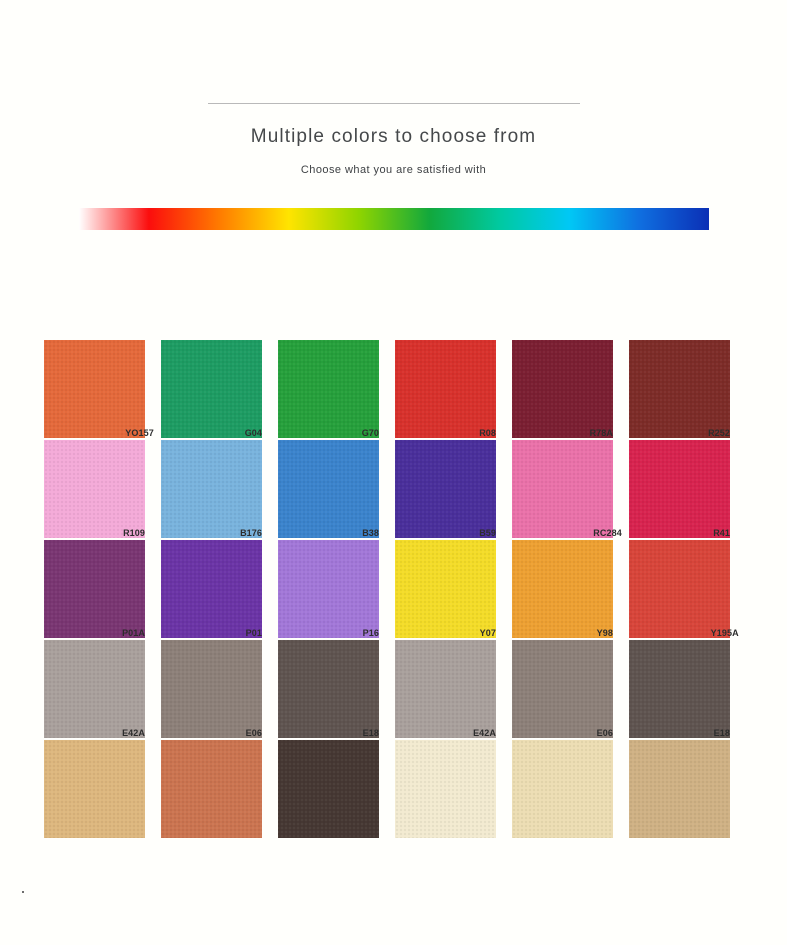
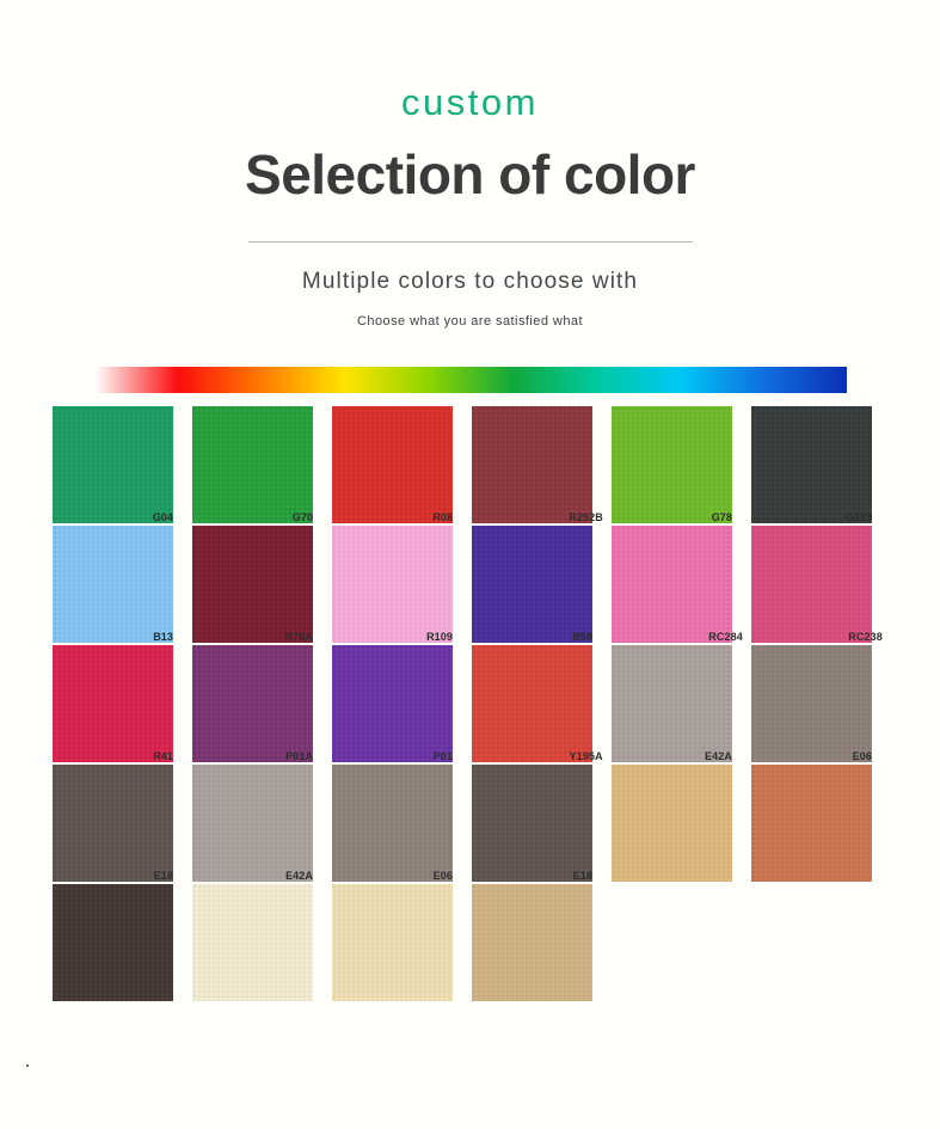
+ custom
+ Selection of color
- Multiple colors to choose from
+ Multiple colors to choose with
- Choose what you are satisfied with
+ Choose what you are satisfied what
- YO157
  G04
  G70
  R08
+ R252B
+ G78
+ G119
+ B13
  R78A
- R252
  R109
- B176
- B38
  B59
  RC284
+ RC238
  R41
  P01A
  P01
- P16
- Y07
- Y98
  Y195A
  E42A
  E06
  E18
  E42A
  E06
  E18
